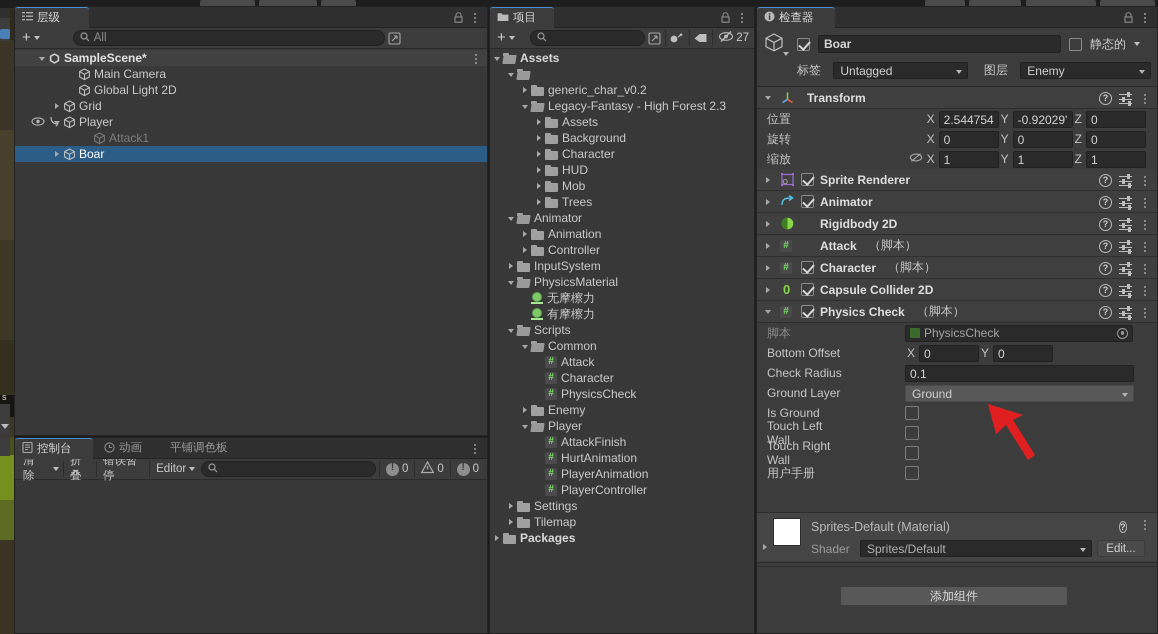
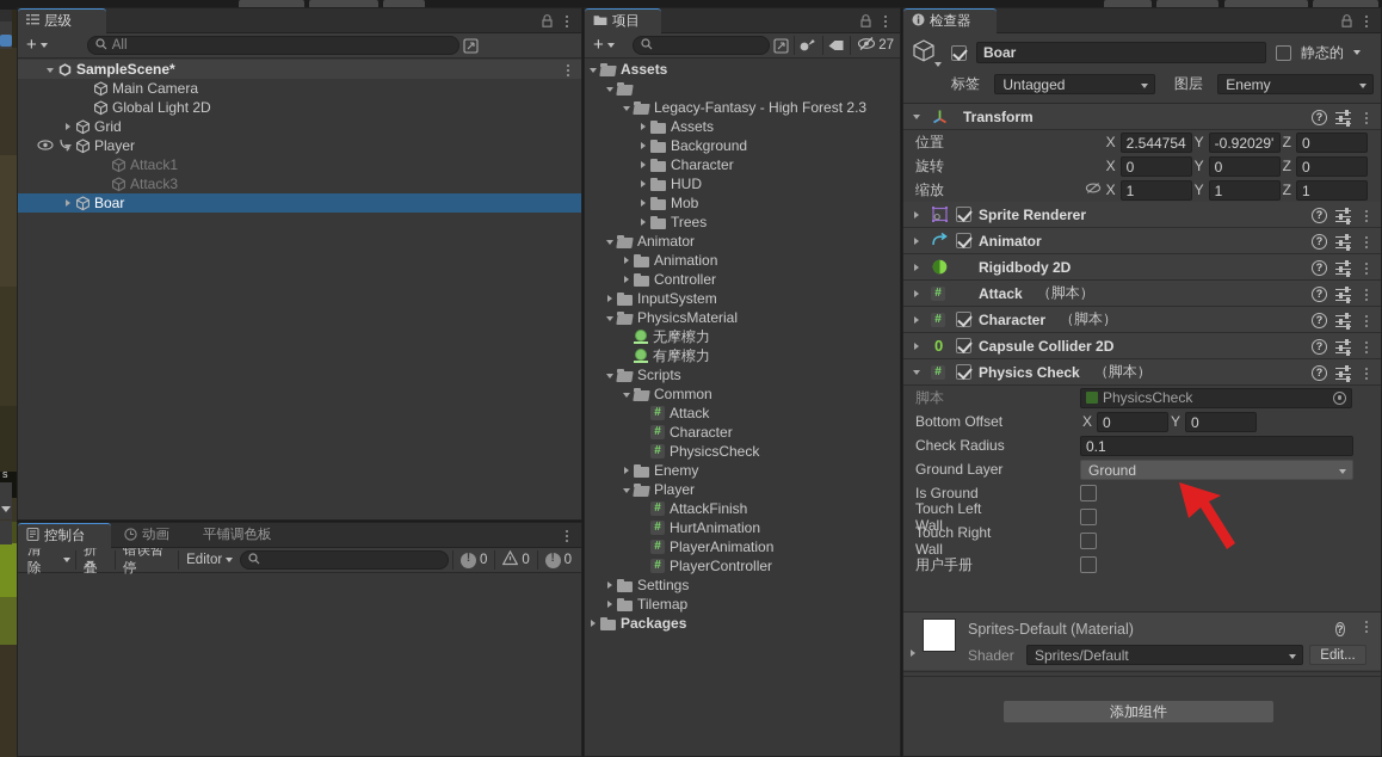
  s
  层级
  +
  All
  SampleScene*
  Main Camera
  Global Light 2D
  Grid
  Player
  Attack1
+ Attack3
  Boar
  控制台
  动画
  平铺调色板
  清除
  折叠
  错误暂停
  Editor
  0
  0
  0
  项目
  +
  27
  Assets
- generic_char_v0.2
  Legacy-Fantasy - High Forest 2.3
  Assets
  Background
  Character
  HUD
  Mob
  Trees
  Animator
  Animation
  Controller
  InputSystem
  PhysicsMaterial
  无摩檫力
  有摩檫力
  Scripts
  Common
  #
  Attack
  #
  Character
  #
  PhysicsCheck
  Enemy
  Player
  #
  AttackFinish
  #
  HurtAnimation
  #
  PlayerAnimation
  #
  PlayerController
  Settings
  Tilemap
  Packages
  检查器
  Boar
  静态的
  标签
  Untagged
  图层
  Enemy
  Transform
  ?
  位置
  X
  2.544754
  Y
  -0.92029'
  Z
  0
  旋转
  X
  0
  Y
  0
  Z
  0
  缩放
  X
  1
  Y
  1
  Z
  1
  Sprite Renderer
  ?
  Animator
  ?
  Rigidbody 2D
  ?
  #
  Attack
  （脚本）
  ?
  #
  Character
  （脚本）
  ?
  0
  Capsule Collider 2D
  ?
  #
  Physics Check
  （脚本）
  ?
  脚本
  PhysicsCheck
  Bottom Offset
  X
  0
  Y
  0
  Check Radius
  0.1
  Ground Layer
  Ground
  Is Ground
  Touch Left Wall
  Touch Right Wall
  用户手册
  Sprites-Default (Material)
  Shader
  Sprites/Default
  Edit...
  ?
  添加组件
